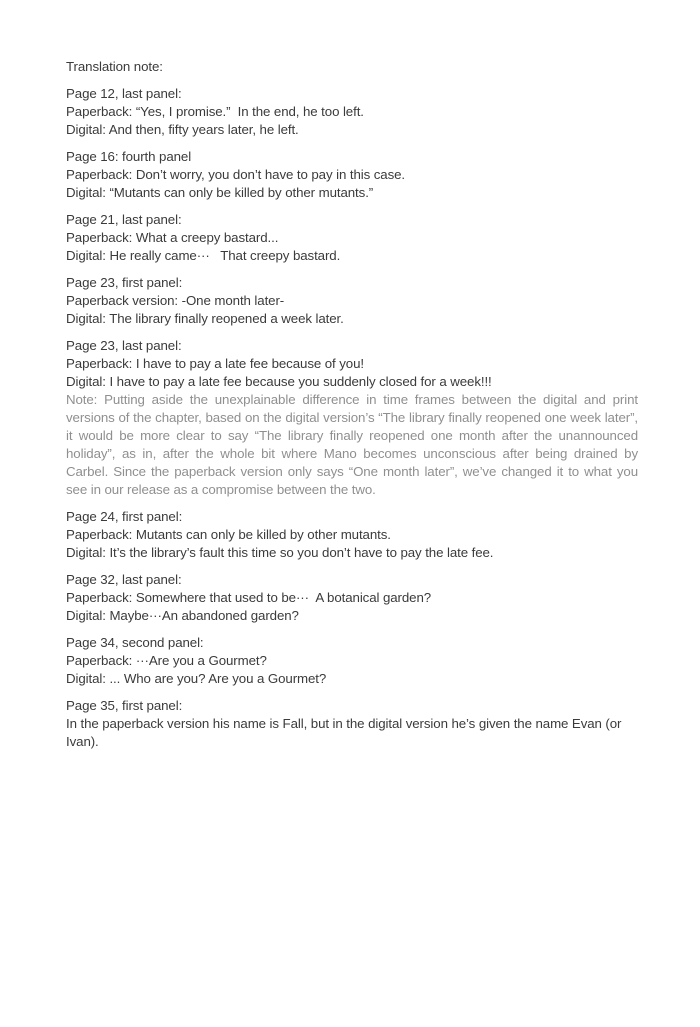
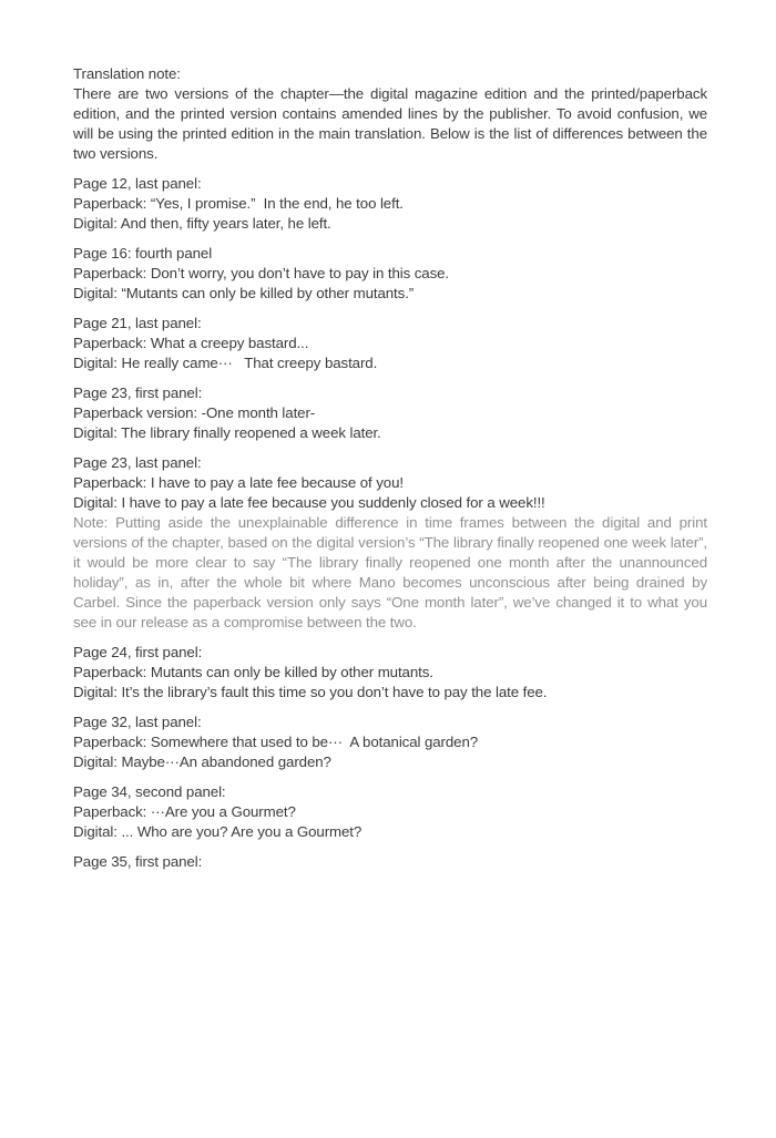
  Translation note:
+ There are two versions of the chapter—the digital magazine edition and the printed/paperback edition, and the printed version contains amended lines by the publisher. To avoid confusion, we will be using the printed edition in the main translation. Below is the list of differences between the two versions.
  Page 12, last panel:
  Paperback: “Yes, I promise.” In the end, he too left.
  Digital: And then, fifty years later, he left.
  Page 16: fourth panel
  Paperback: Don’t worry, you don’t have to pay in this case.
  Digital: “Mutants can only be killed by other mutants.”
  Page 21, last panel:
  Paperback: What a creepy bastard...
  Digital: He really came··· That creepy bastard.
  Page 23, first panel:
  Paperback version: -One month later-
  Digital: The library finally reopened a week later.
  Page 23, last panel:
  Paperback: I have to pay a late fee because of you!
  Digital: I have to pay a late fee because you suddenly closed for a week!!!
  Note: Putting aside the unexplainable difference in time frames between the digital and print versions of the chapter, based on the digital version’s “The library finally reopened one week later”, it would be more clear to say “The library finally reopened one month after the unannounced holiday”, as in, after the whole bit where Mano becomes unconscious after being drained by Carbel. Since the paperback version only says “One month later”, we’ve changed it to what you see in our release as a compromise between the two.
  Page 24, first panel:
  Paperback: Mutants can only be killed by other mutants.
  Digital: It’s the library’s fault this time so you don’t have to pay the late fee.
  Page 32, last panel:
  Paperback: Somewhere that used to be··· A botanical garden?
  Digital: Maybe···An abandoned garden?
  Page 34, second panel:
  Paperback: ···Are you a Gourmet?
  Digital: ... Who are you? Are you a Gourmet?
  Page 35, first panel:
- In the paperback version his name is Fall, but in the digital version he’s given the name Evan (or Ivan).
